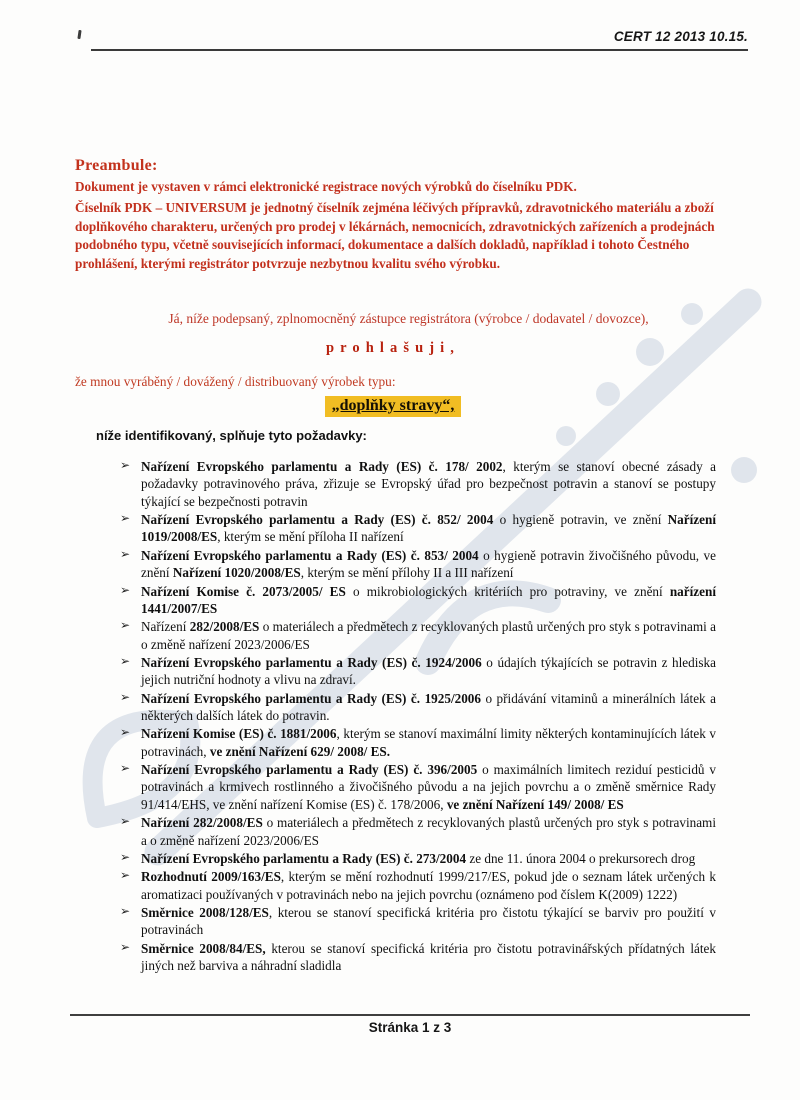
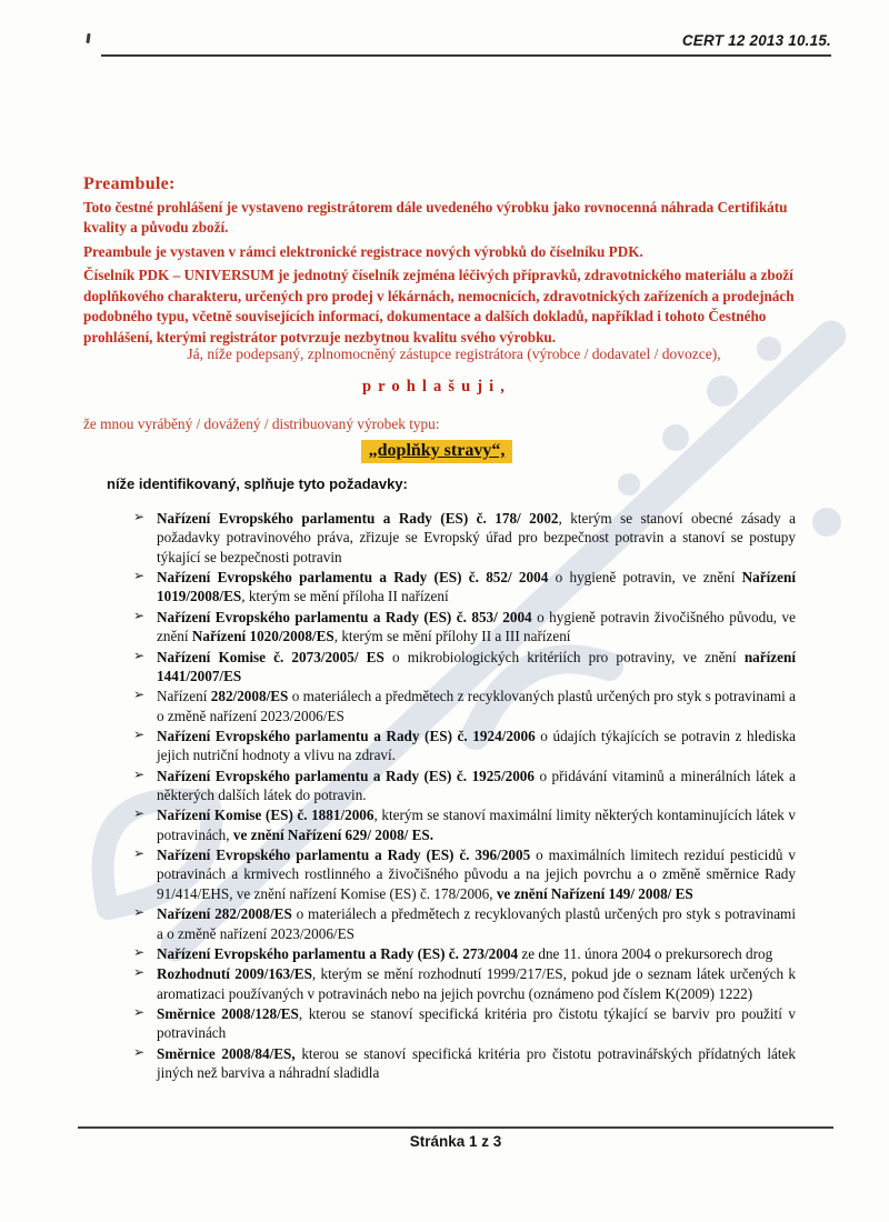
  CERT 12 2013 10.15.
  Preambule:
+ Toto čestné prohlášení je vystaveno registrátorem dále uvedeného výrobku jako rovnocenná náhrada Certifikátu kvality a původu zboží.
- Dokument je vystaven v rámci elektronické registrace nových výrobků do číselníku PDK.
+ Preambule je vystaven v rámci elektronické registrace nových výrobků do číselníku PDK.
  Číselník PDK – UNIVERSUM je jednotný číselník zejména léčivých přípravků, zdravotnického materiálu a zboží doplňkového charakteru, určených pro prodej v lékárnách, nemocnicích, zdravotnických zařízeních a prodejnách podobného typu, včetně souvisejících informací, dokumentace a dalších dokladů, například i tohoto Čestného prohlášení, kterými registrátor potvrzuje nezbytnou kvalitu svého výrobku.
  Já, níže podepsaný, zplnomocněný zástupce registrátora (výrobce / dodavatel / dovozce),
  prohlašuji,
  že mnou vyráběný / dovážený / distribuovaný výrobek typu:
  „doplňky stravy“,
  níže identifikovaný, splňuje tyto požadavky:
  ➢
  Nařízení Evropského parlamentu a Rady (ES) č. 178/ 2002, kterým se stanoví obecné zásady a požadavky potravinového práva, zřizuje se Evropský úřad pro bezpečnost potravin a stanoví se postupy týkající se bezpečnosti potravin
  ➢
  Nařízení Evropského parlamentu a Rady (ES) č. 852/ 2004 o hygieně potravin, ve znění Nařízení 1019/2008/ES, kterým se mění příloha II nařízení
  ➢
  Nařízení Evropského parlamentu a Rady (ES) č. 853/ 2004 o hygieně potravin živočišného původu, ve znění Nařízení 1020/2008/ES, kterým se mění přílohy II a III nařízení
  ➢
  Nařízení Komise č. 2073/2005/ ES o mikrobiologických kritériích pro potraviny, ve znění nařízení 1441/2007/ES
  ➢
  Nařízení 282/2008/ES o materiálech a předmětech z recyklovaných plastů určených pro styk s potravinami a o změně nařízení 2023/2006/ES
  ➢
  Nařízení Evropského parlamentu a Rady (ES) č. 1924/2006 o údajích týkajících se potravin z hlediska jejich nutriční hodnoty a vlivu na zdraví.
  ➢
  Nařízení Evropského parlamentu a Rady (ES) č. 1925/2006 o přidávání vitaminů a minerálních látek a některých dalších látek do potravin.
  ➢
  Nařízení Komise (ES) č. 1881/2006, kterým se stanoví maximální limity některých kontaminujících látek v potravinách, ve znění Nařízení 629/ 2008/ ES.
  ➢
  Nařízení Evropského parlamentu a Rady (ES) č. 396/2005 o maximálních limitech reziduí pesticidů v potravinách a krmivech rostlinného a živočišného původu a na jejich povrchu a o změně směrnice Rady 91/414/EHS, ve znění nařízení Komise (ES) č. 178/2006, ve znění Nařízení 149/ 2008/ ES
  ➢
  Nařízení 282/2008/ES o materiálech a předmětech z recyklovaných plastů určených pro styk s potravinami a o změně nařízení 2023/2006/ES
  ➢
  Nařízení Evropského parlamentu a Rady (ES) č. 273/2004 ze dne 11. února 2004 o prekursorech drog
  ➢
  Rozhodnutí 2009/163/ES, kterým se mění rozhodnutí 1999/217/ES, pokud jde o seznam látek určených k aromatizaci používaných v potravinách nebo na jejich povrchu (oznámeno pod číslem K(2009) 1222)
  ➢
  Směrnice 2008/128/ES, kterou se stanoví specifická kritéria pro čistotu týkající se barviv pro použití v potravinách
  ➢
  Směrnice 2008/84/ES, kterou se stanoví specifická kritéria pro čistotu potravinářských přídatných látek jiných než barviva a náhradní sladidla
  Stránka 1 z 3
